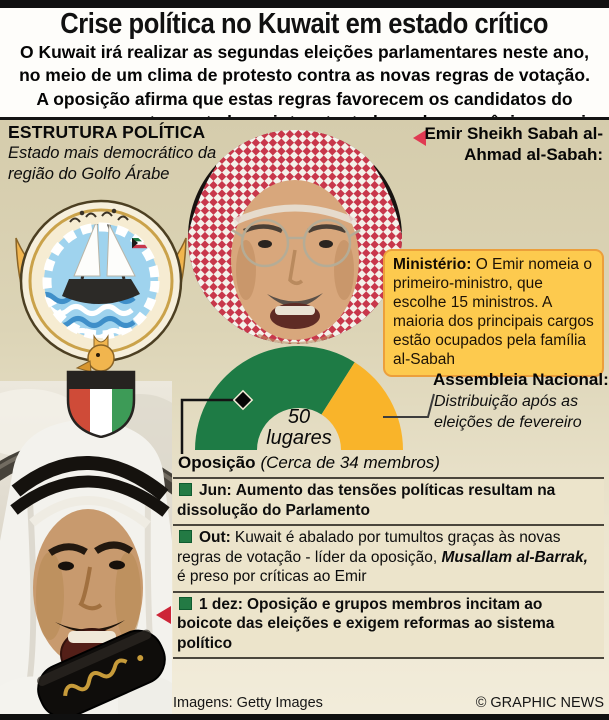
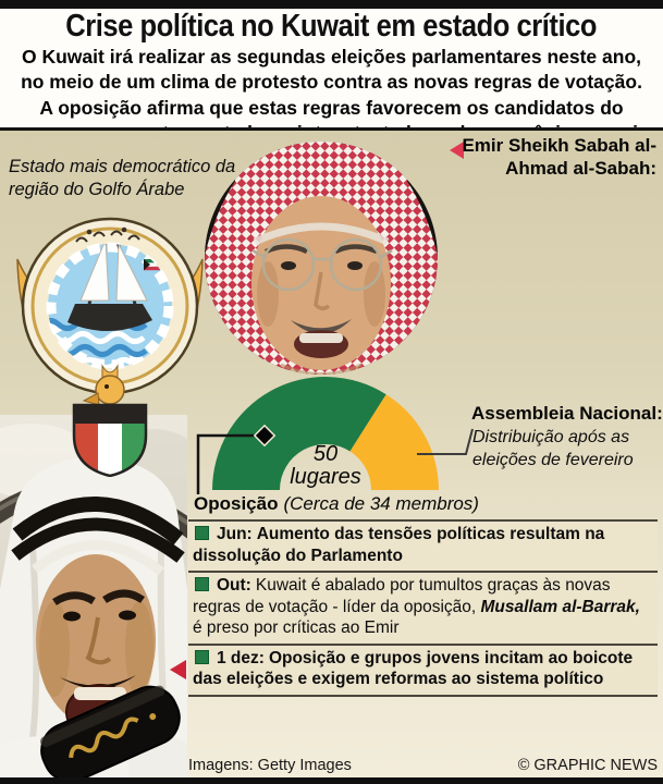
  Crise política no Kuwait em estado crítico
  O Kuwait irá realizar as segundas eleições parlamentares neste ano, no meio de um clima de protesto contra as novas regras de votação. A oposição afirma que estas regras favorecem os candidatos do
- Ministério: O Emir nomeia o primeiro-ministro, que escolhe 15 ministros. A maioria dos principais cargos estão ocupados pela família al-Sabah
  50
  lugares
- ESTRUTURA POLÍTICA
  Estado mais democrático da região do Golfo Árabe
  Emir Sheikh Sabah al-Ahmad al-Sabah:
  Assembleia Nacional:
  Distribuição após as eleições de fevereiro
  Oposição (Cerca de 34 membros)
  Jun: Aumento das tensões políticas resultam na dissolução do Parlamento
  Out: Kuwait é abalado por tumultos graças às novas regras de votação - líder da oposição, Musallam al-Barrak, é preso por críticas ao Emir
- 1 dez: Oposição e grupos membros incitam ao boicote das eleições e exigem reformas ao sistema político
+ 1 dez: Oposição e grupos jovens incitam ao boicote das eleições e exigem reformas ao sistema político
  Imagens: Getty Images
  © GRAPHIC NEWS
